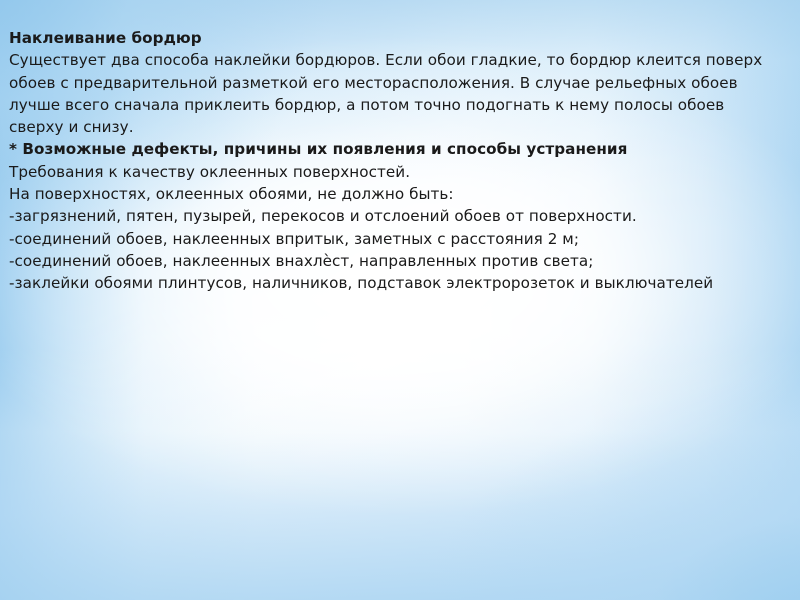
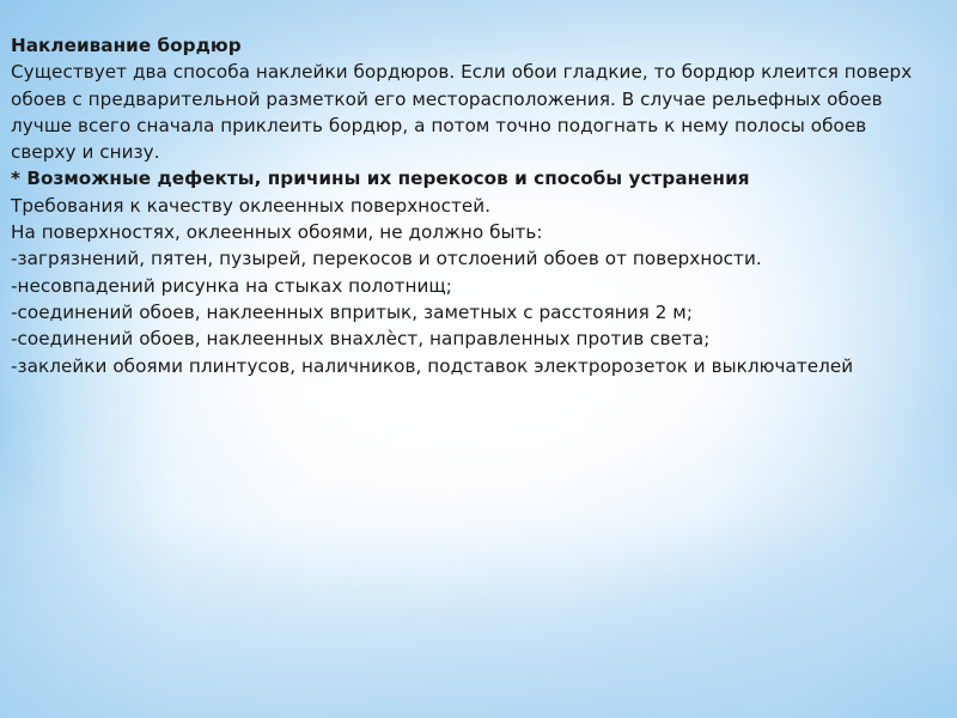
  Наклеивание бордюр
  Существует два способа наклейки бордюров. Если обои гладкие, то бордюр клеится поверх обоев с предварительной разметкой его месторасположения. В случае рельефных обоев лучше всего сначала приклеить бордюр, а потом точно подогнать к нему полосы обоев сверху и снизу.
- * Возможные дефекты, причины их появления и способы устранения
+ * Возможные дефекты, причины их перекосов и способы устранения
  Требования к качеству оклеенных поверхностей.
  На поверхностях, оклеенных обоями, не должно быть:
  -загрязнений, пятен, пузырей, перекосов и отслоений обоев от поверхности.
+ -несовпадений рисунка на стыках полотнищ;
  -соединений обоев, наклеенных впритык, заметных с расстояния 2 м;
  -соединений обоев, наклеенных внахлѐст, направленных против света;
  -заклейки обоями плинтусов, наличников, подставок электророзеток и выключателей
